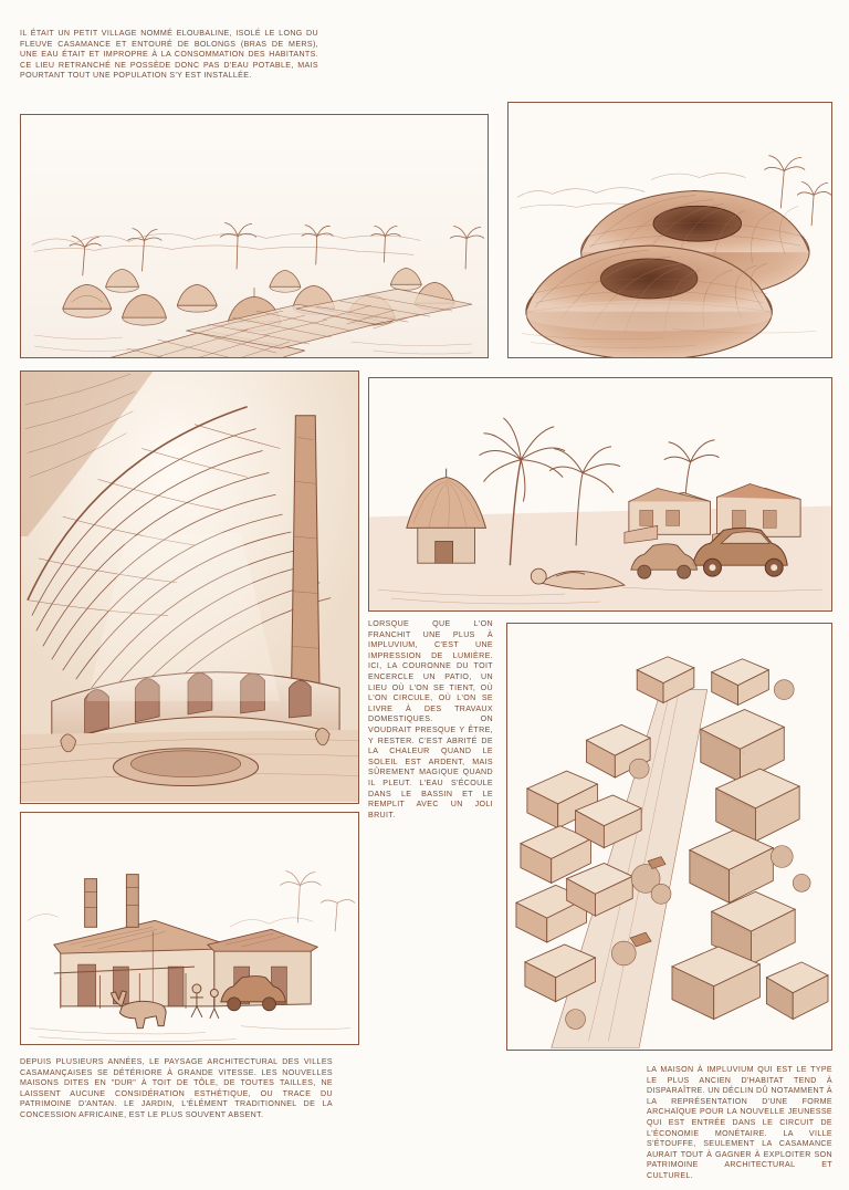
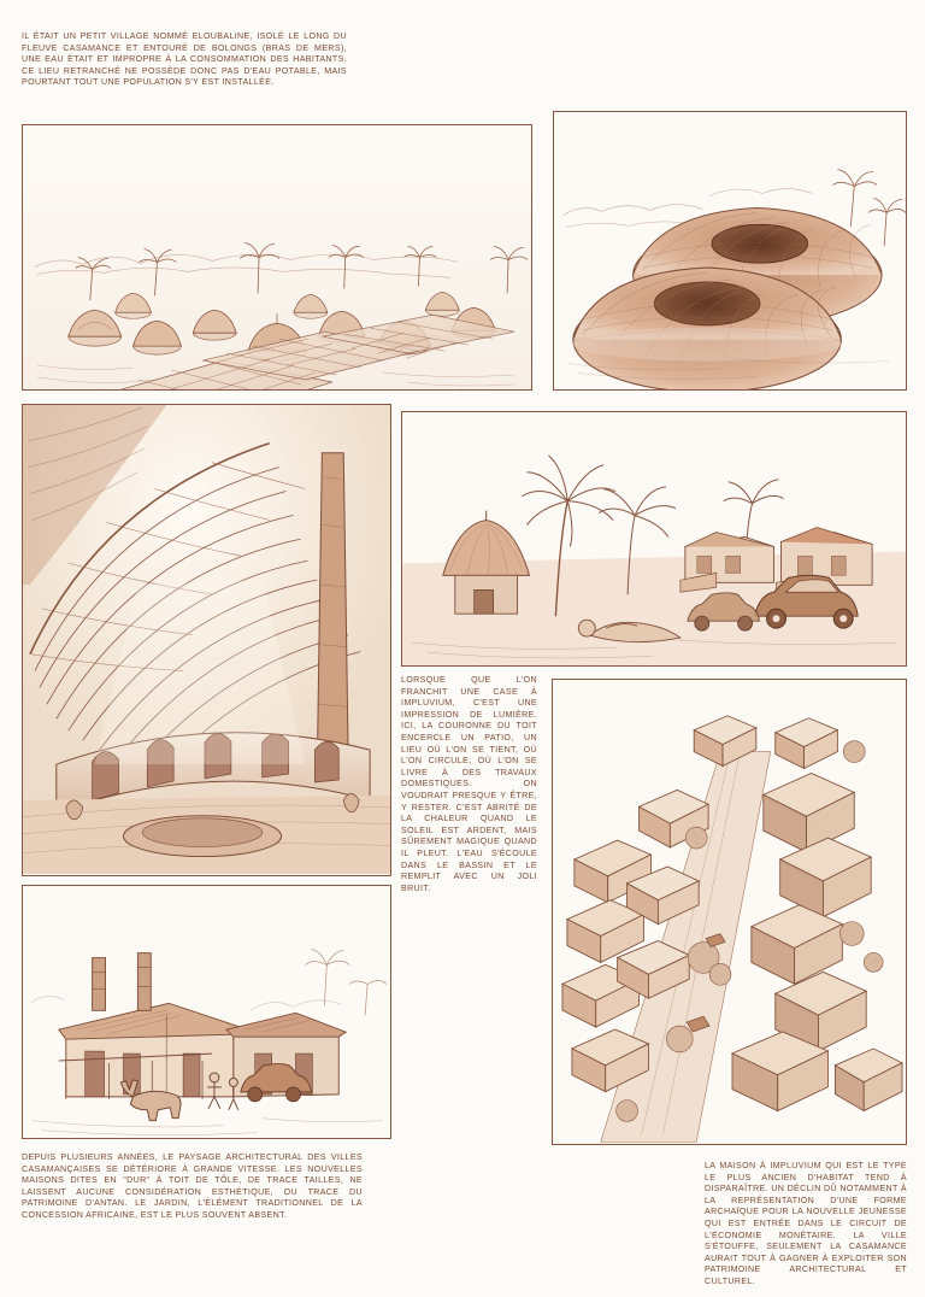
  IL ÉTAIT UN PETIT VILLAGE NOMMÉ ELOUBALINE, ISOLÉ LE LONG DU FLEUVE CASAMANCE ET ENTOURÉ DE BOLONGS (BRAS DE MERS), UNE EAU ÉTAIT ET IMPROPRE À LA CONSOMMATION DES HABITANTS. CE LIEU RETRANCHÉ NE POSSÈDE DONC PAS D'EAU POTABLE, MAIS POURTANT TOUT UNE POPULATION S'Y EST INSTALLÉE.
- LORSQUE QUE L'ON FRANCHIT UNE PLUS À IMPLUVIUM, C'EST UNE IMPRESSION DE LUMIÈRE. ICI, LA COURONNE DU TOIT ENCERCLE UN PATIO, UN LIEU OÙ L'ON SE TIENT, OÙ L'ON CIRCULE, OÙ L'ON SE LIVRE À DES TRAVAUX DOMESTIQUES. ON VOUDRAIT PRESQUE Y ÊTRE, Y RESTER. C'EST ABRITÉ DE LA CHALEUR QUAND LE SOLEIL EST ARDENT, MAIS SÛREMENT MAGIQUE QUAND IL PLEUT. L'EAU S'ÉCOULE DANS LE BASSIN ET LE REMPLIT AVEC UN JOLI BRUIT.
+ LORSQUE QUE L'ON FRANCHIT UNE CASE À IMPLUVIUM, C'EST UNE IMPRESSION DE LUMIÈRE. ICI, LA COURONNE DU TOIT ENCERCLE UN PATIO, UN LIEU OÙ L'ON SE TIENT, OÙ L'ON CIRCULE, OÙ L'ON SE LIVRE À DES TRAVAUX DOMESTIQUES. ON VOUDRAIT PRESQUE Y ÊTRE, Y RESTER. C'EST ABRITÉ DE LA CHALEUR QUAND LE SOLEIL EST ARDENT, MAIS SÛREMENT MAGIQUE QUAND IL PLEUT. L'EAU S'ÉCOULE DANS LE BASSIN ET LE REMPLIT AVEC UN JOLI BRUIT.
- DEPUIS PLUSIEURS ANNÉES, LE PAYSAGE ARCHITECTURAL DES VILLES CASAMANÇAISES SE DÉTÉRIORE À GRANDE VITESSE. LES NOUVELLES MAISONS DITES EN "DUR" À TOIT DE TÔLE, DE TOUTES TAILLES, NE LAISSENT AUCUNE CONSIDÉRATION ESTHÉTIQUE, OU TRACE DU PATRIMOINE D'ANTAN. LE JARDIN, L'ÉLÉMENT TRADITIONNEL DE LA CONCESSION AFRICAINE, EST LE PLUS SOUVENT ABSENT.
+ DEPUIS PLUSIEURS ANNÉES, LE PAYSAGE ARCHITECTURAL DES VILLES CASAMANÇAISES SE DÉTÉRIORE À GRANDE VITESSE. LES NOUVELLES MAISONS DITES EN "DUR" À TOIT DE TÔLE, DE TRACE TAILLES, NE LAISSENT AUCUNE CONSIDÉRATION ESTHÉTIQUE, OU TRACE DU PATRIMOINE D'ANTAN. LE JARDIN, L'ÉLÉMENT TRADITIONNEL DE LA CONCESSION AFRICAINE, EST LE PLUS SOUVENT ABSENT.
  LA MAISON À IMPLUVIUM QUI EST LE TYPE LE PLUS ANCIEN D'HABITAT TEND À DISPARAÎTRE. UN DÉCLIN DÛ NOTAMMENT À LA REPRÉSENTATION D'UNE FORME ARCHAÏQUE POUR LA NOUVELLE JEUNESSE QUI EST ENTRÉE DANS LE CIRCUIT DE S'ÉTOUFFE, SEULEMENT LA CASAMANCE AURAIT TOUT À GAGNER À EXPLOITER SON PATRIMOINE ARCHITECTURAL ET CULTUREL.
